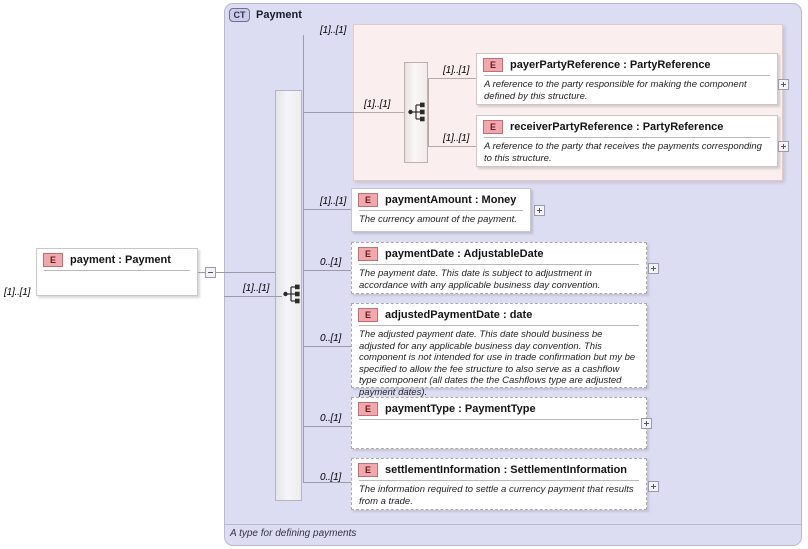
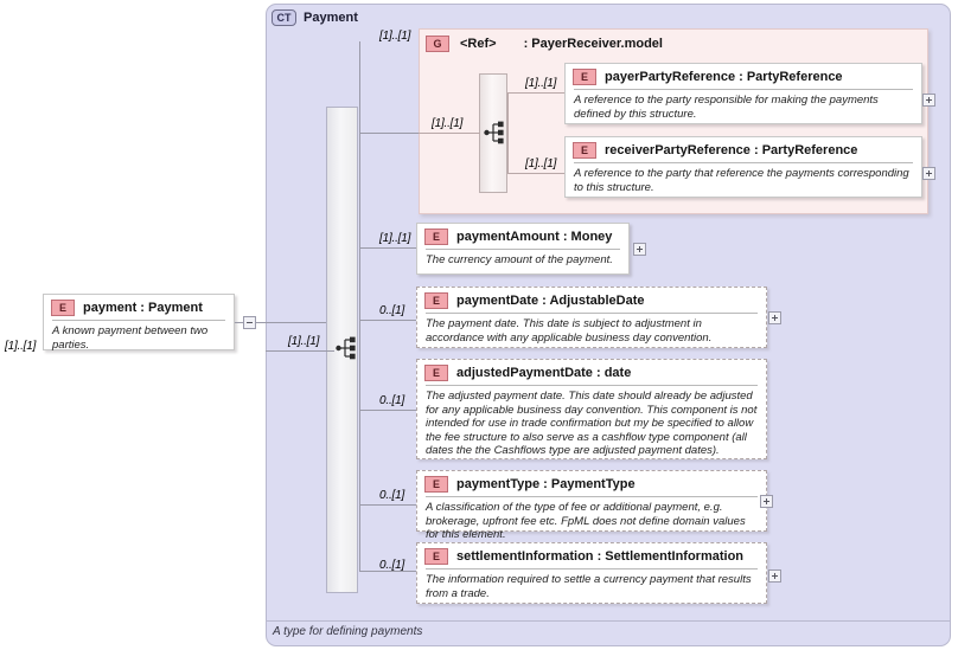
  CT
  Payment
  A type for defining payments
  [1]..[1]
  E
  payment : Payment
+ A known payment between two parties.
  [1]..[1]
+ G
+ <Ref>
+ : PayerReceiver.model
  [1]..[1]
  [1]..[1]
  [1]..[1]
  E
  payerPartyReference : PartyReference
- A reference to the party responsible for making the component defined by this structure.
+ A reference to the party responsible for making the payments defined by this structure.
  [1]..[1]
  E
  receiverPartyReference : PartyReference
- A reference to the party that receives the payments corresponding to this structure.
+ A reference to the party that reference the payments corresponding to this structure.
  [1]..[1]
  E
  paymentAmount : Money
  The currency amount of the payment.
  0..[1]
  E
  paymentDate : AdjustableDate
  The payment date. This date is subject to adjustment in accordance with any applicable business day convention.
  0..[1]
  E
  adjustedPaymentDate : date
- The adjusted payment date. This date should business be adjusted for any applicable business day convention. This component is not intended for use in trade confirmation but my be specified to allow the fee structure to also serve as a cashflow type component (all dates the the Cashflows type are adjusted payment dates).
+ The adjusted payment date. This date should already be adjusted for any applicable business day convention. This component is not intended for use in trade confirmation but my be specified to allow the fee structure to also serve as a cashflow type component (all dates the the Cashflows type are adjusted payment dates).
  0..[1]
  E
  paymentType : PaymentType
+ A classification of the type of fee or additional payment, e.g. brokerage, upfront fee etc. FpML does not define domain values for this element.
  0..[1]
  E
  settlementInformation : SettlementInformation
  The information required to settle a currency payment that results from a trade.
